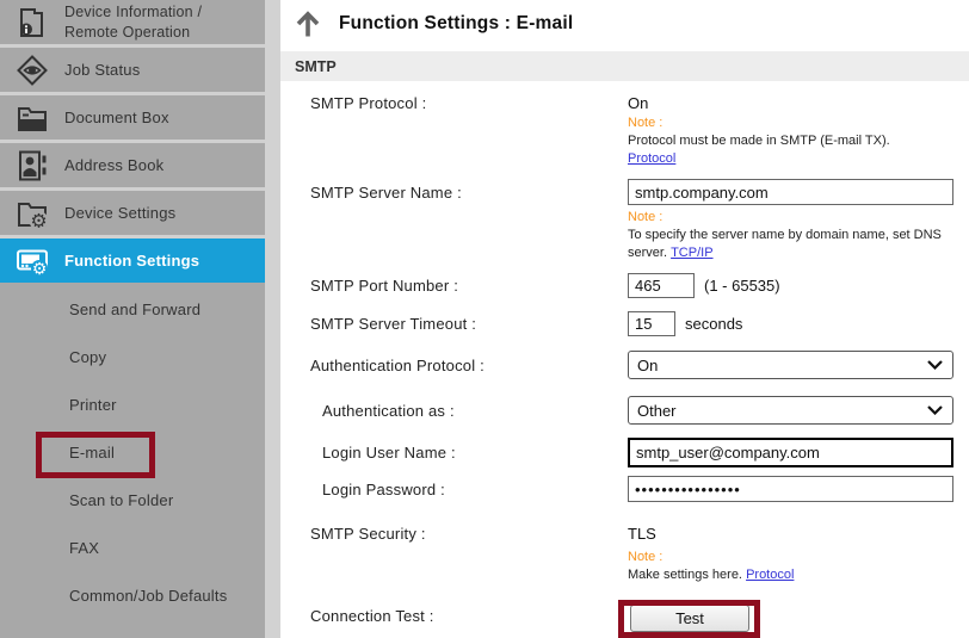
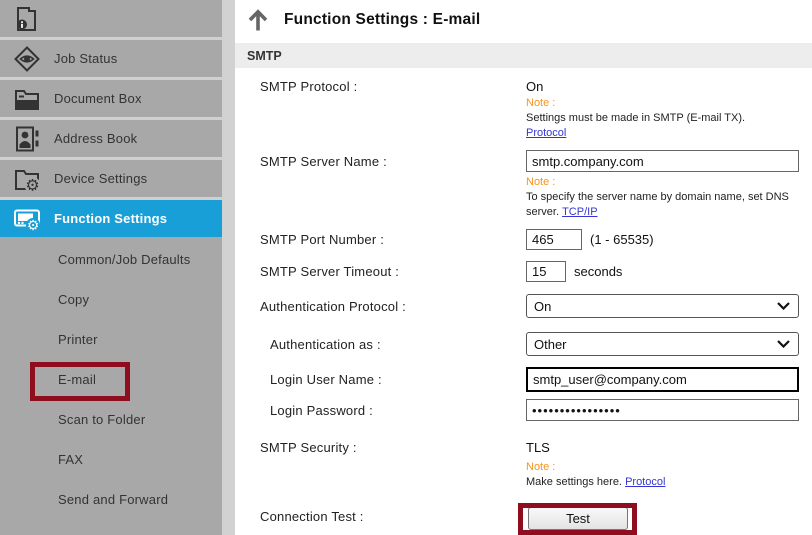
- Device Information /
- Remote Operation
  Job Status
  Document Box
  Address Book
  ⚙
  Device Settings
  ⚙
  Function Settings
- Send and Forward
+ Common/Job Defaults
  Copy
  Printer
  E-mail
  Scan to Folder
  FAX
- Common/Job Defaults
+ Send and Forward
  Function Settings : E-mail
  SMTP
  SMTP Protocol :
  On
  Note :
- Protocol must be made in SMTP (E-mail TX).
+ Settings must be made in SMTP (E-mail TX).
  Protocol
  SMTP Server Name :
  smtp.company.com
  Note :
  To specify the server name by domain name, set DNS
  server. TCP/IP
  SMTP Port Number :
  465
  (1 - 65535)
  SMTP Server Timeout :
  15
  seconds
  Authentication Protocol :
  On
  Authentication as :
  Other
  Login User Name :
  smtp_user@company.com
  Login Password :
  ••••••••••••••••
  SMTP Security :
  TLS
  Note :
  Make settings here. Protocol
  Connection Test :
  Test
